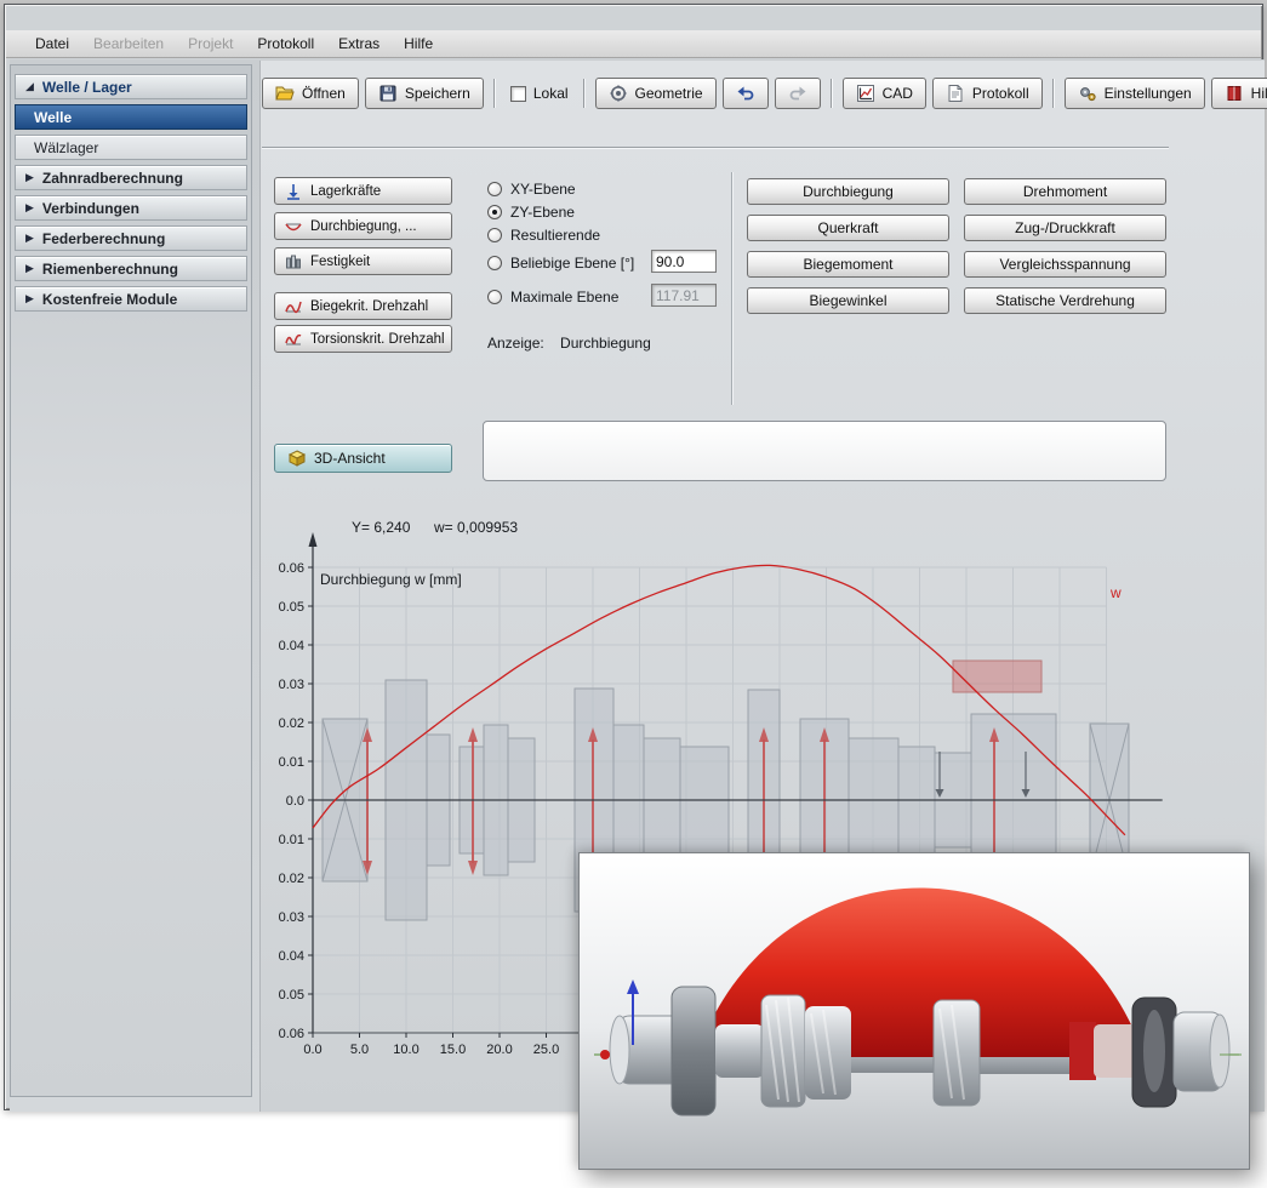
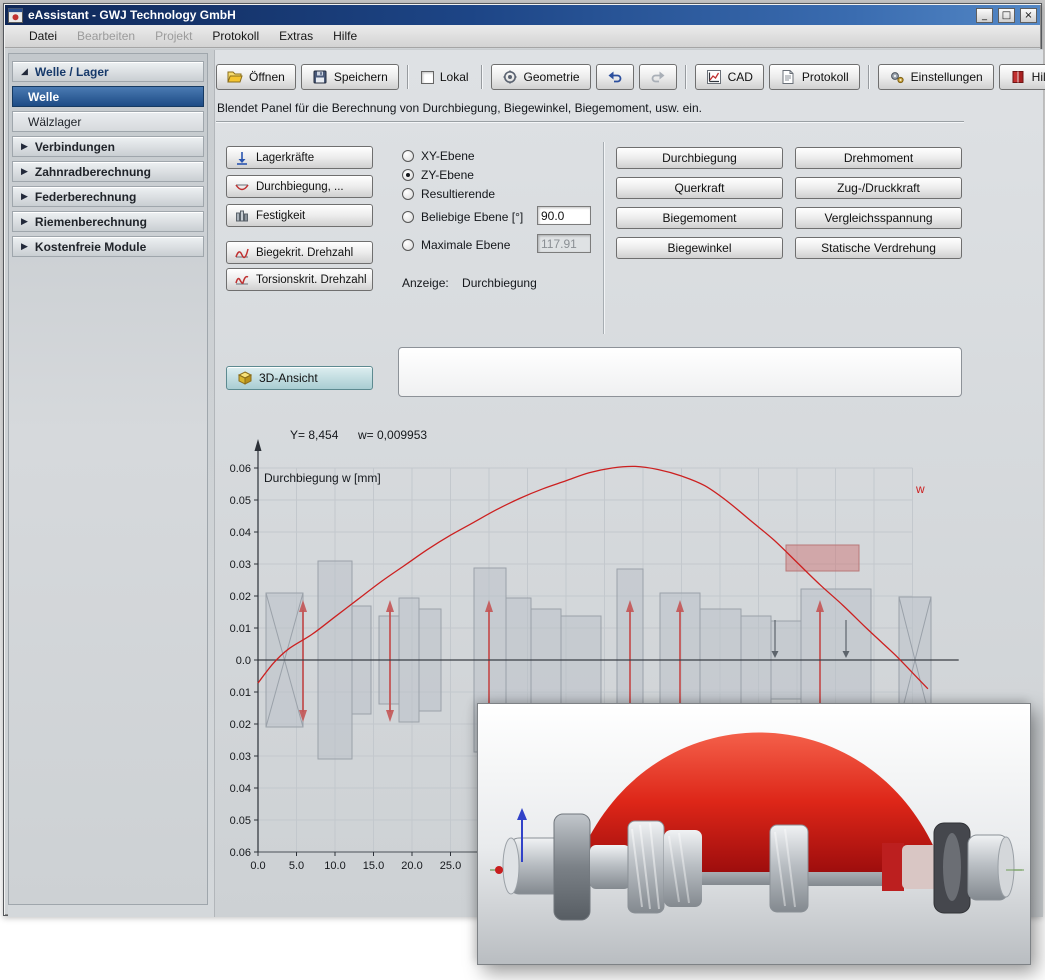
+ eAssistant - GWJ Technology GmbH
+ _
+ □
+ ×
  Datei
  Bearbeiten
  Projekt
  Protokoll
  Extras
  Hilfe
  ◢
  Welle / Lager
  Welle
  Wälzlager
  ▶
- Zahnradberechnung
+ Verbindungen
  ▶
- Verbindungen
+ Zahnradberechnung
  ▶
  Federberechnung
  ▶
  Riemenberechnung
  ▶
  Kostenfreie Module
  Öffnen
  Speichern
  Lokal
  Geometrie
  CAD
  Protokoll
  Einstellungen
+ Blendet Panel für die Berechnung von Durchbiegung, Biegewinkel, Biegemoment, usw. ein.
  Lagerkräfte
  Durchbiegung, ...
  Festigkeit
  Biegekrit. Drehzahl
  Torsionskrit. Drehzahl
  XY-Ebene
  ZY-Ebene
  Resultierende
  Beliebige Ebene [°]
  90.0
  Maximale Ebene
  117.91
  Anzeige: Durchbiegung
  Durchbiegung
  Querkraft
  Biegemoment
  Biegewinkel
  Drehmoment
  Zug-/Druckkraft
  Vergleichsspannung
  Statische Verdrehung
  3D-Ansicht
  0.06
  0.05
  0.04
  0.03
  0.02
  0.01
  0.0
  0.01
  0.02
  0.03
  0.04
  0.05
  0.06
  0.0
  5.0
  10.0
  15.0
  20.0
  25.0
- Y= 6,240
+ Y= 8,454
  w= 0,009953
  Durchbiegung w [mm]
  w
